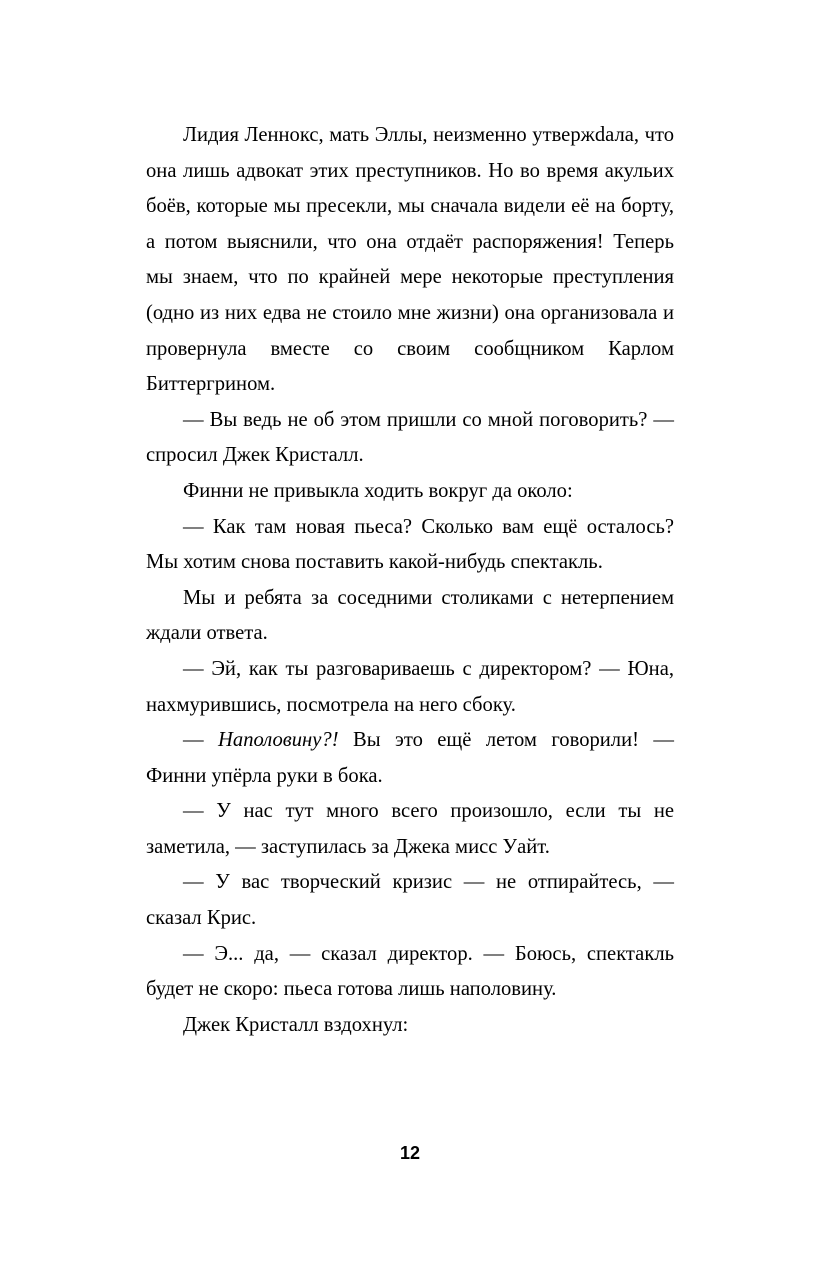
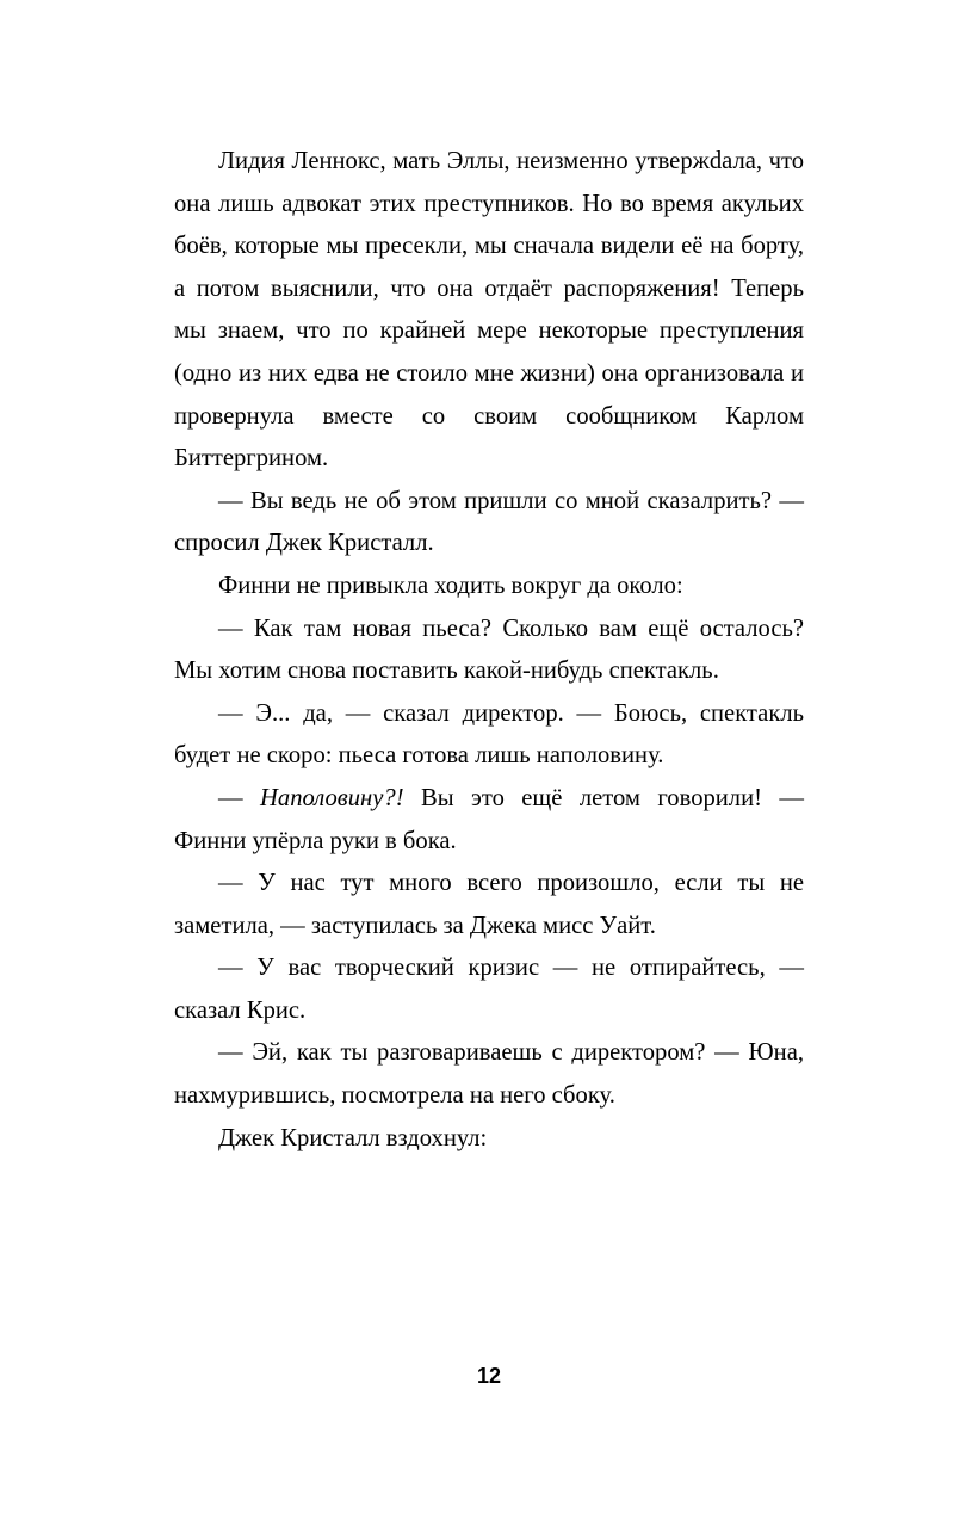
  Лидия Леннокс, мать Эллы, неизменно утверж­dала, что она лишь адвокат этих преступников. Но во время акульих боёв, которые мы пресекли, мы сначала видели её на борту, а потом выяснили, что она отдаёт распоряжения! Теперь мы знаем, что по крайней мере некоторые преступления (одно из них едва не стоило мне жизни) она организовала и провернула вместе со своим сообщником Карлом Биттергрином.
- — Вы ведь не об этом пришли со мной погово­рить? — спросил Джек Кристалл.
+ — Вы ведь не об этом пришли со мной сказал­рить? — спросил Джек Кристалл.
  Финни не привыкла ходить вокруг да около:
  — Как там новая пьеса? Сколько вам ещё оста­лось? Мы хотим снова поставить какой-нибудь спектакль.
- Мы и ребята за соседними столиками с нетерпе­нием ждали ответа.
- — Эй, как ты разговариваешь с директором? — Юна, нахмурившись, посмотрела на него сбоку.
+ — Э... да, — сказал директор. — Боюсь, спектакль будет не скоро: пьеса готова лишь наполовину.
  — Наполовину?! Вы это ещё летом говорили! — Финни упёрла руки в бока.
  — У нас тут много всего произошло, если ты не заметила, — заступилась за Джека мисс Уайт.
  — У вас творческий кризис — не отпирайтесь, — сказал Крис.
- — Э... да, — сказал директор. — Боюсь, спектакль будет не скоро: пьеса готова лишь наполовину.
+ — Эй, как ты разговариваешь с директором? — Юна, нахмурившись, посмотрела на него сбоку.
  Джек Кристалл вздохнул:
  12
